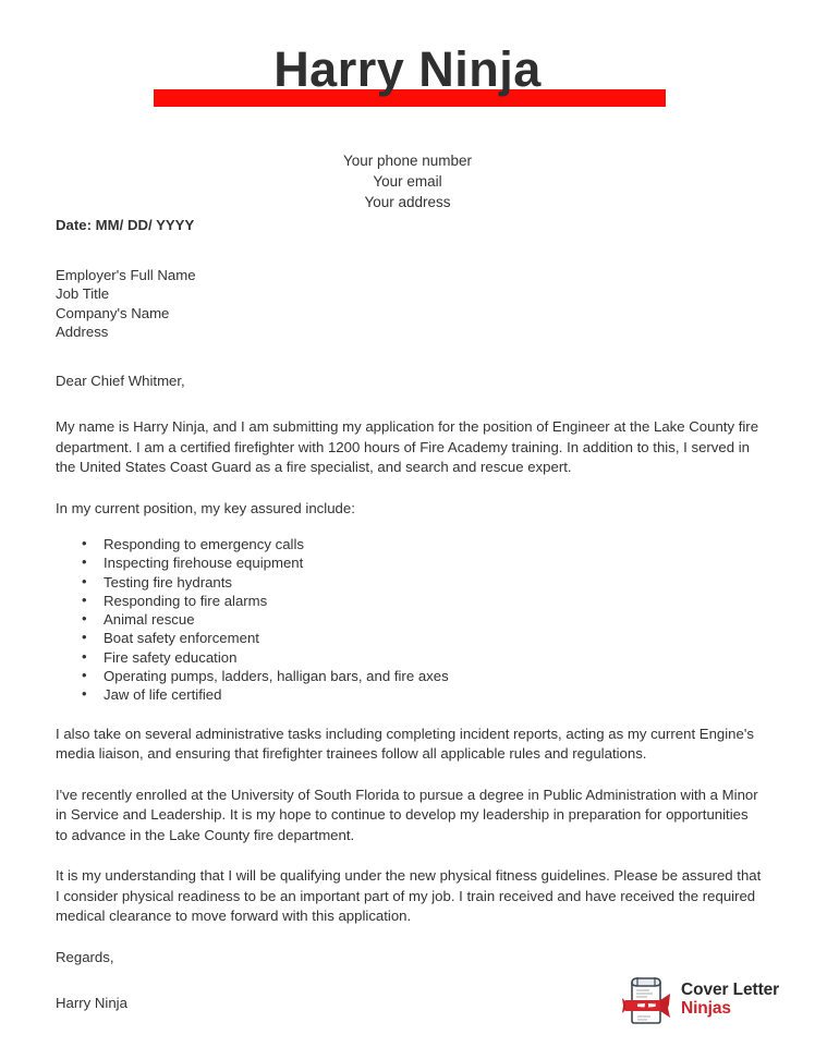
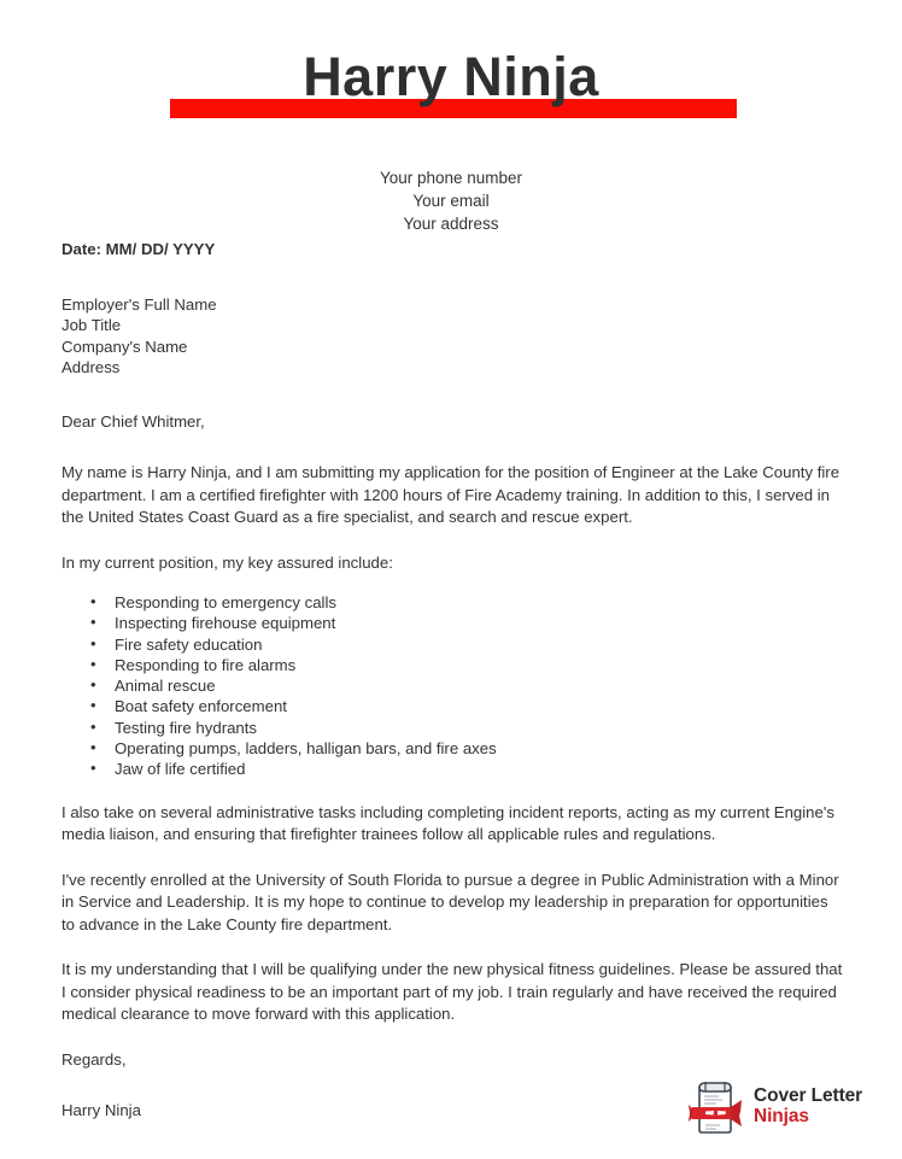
  Harry Ninja
  Your phone number
  Your email
  Your address
  Date: MM/ DD/ YYYY
  Employer's Full Name
  Job Title
  Company's Name
  Address
  Dear Chief Whitmer,
  My name is Harry Ninja, and I am submitting my application for the position of Engineer at the Lake County fire department. I am a certified firefighter with 1200 hours of Fire Academy training. In addition to this, I served in the United States Coast Guard as a fire specialist, and search and rescue expert.
  In my current position, my key assured include:
  Responding to emergency calls
  Inspecting firehouse equipment
- Testing fire hydrants
+ Fire safety education
  Responding to fire alarms
  Animal rescue
  Boat safety enforcement
- Fire safety education
+ Testing fire hydrants
  Operating pumps, ladders, halligan bars, and fire axes
  Jaw of life certified
  I also take on several administrative tasks including completing incident reports, acting as my current Engine's media liaison, and ensuring that firefighter trainees follow all applicable rules and regulations.
  I've recently enrolled at the University of South Florida to pursue a degree in Public Administration with a Minor in Service and Leadership. It is my hope to continue to develop my leadership in preparation for opportunities to advance in the Lake County fire department.
- It is my understanding that I will be qualifying under the new physical fitness guidelines. Please be assured that I consider physical readiness to be an important part of my job. I train received and have received the required medical clearance to move forward with this application.
+ It is my understanding that I will be qualifying under the new physical fitness guidelines. Please be assured that I consider physical readiness to be an important part of my job. I train regularly and have received the required medical clearance to move forward with this application.
  Regards,
  Harry Ninja
  Cover Letter
  Ninjas
